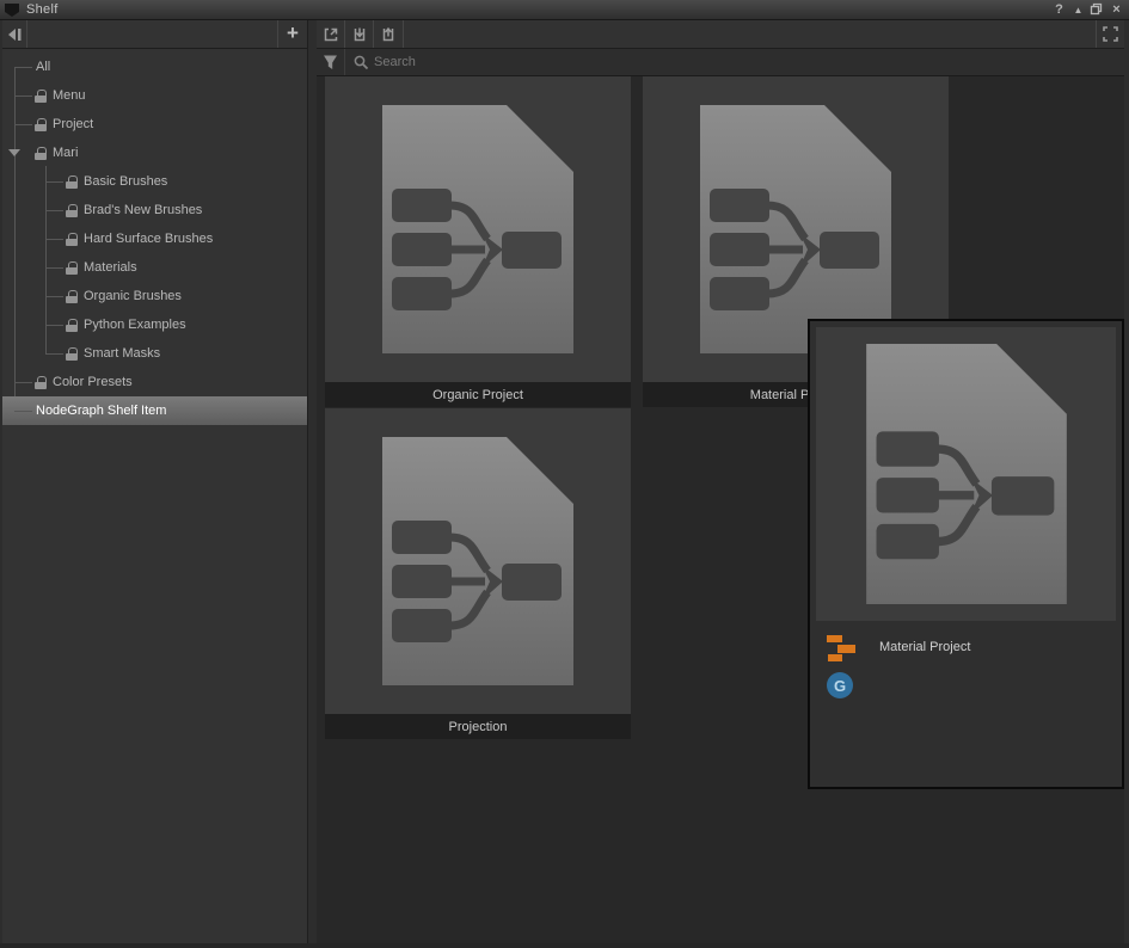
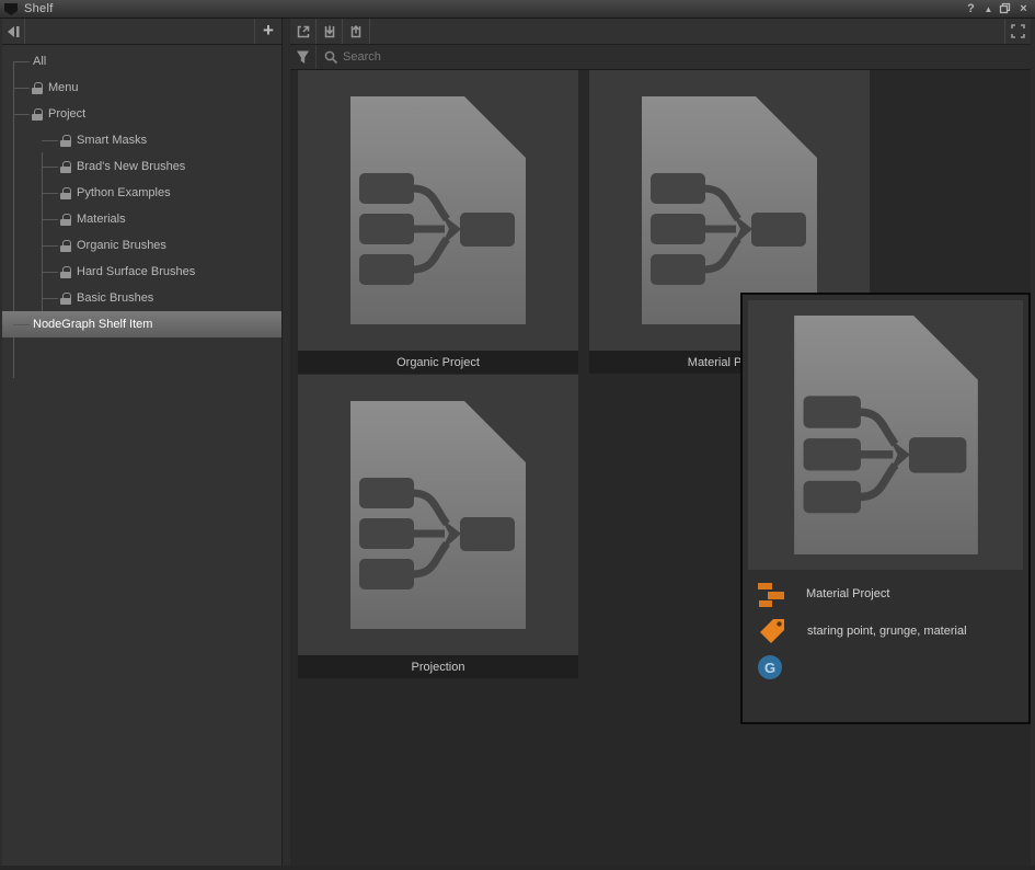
  Shelf
  ?
  ▲
  ×
  +
  All
  Menu
  Project
- Mari
- Basic Brushes
+ Smart Masks
  Brad's New Brushes
- Hard Surface Brushes
+ Python Examples
  Materials
  Organic Brushes
- Python Examples
+ Hard Surface Brushes
- Smart Masks
+ Basic Brushes
- Color Presets
  NodeGraph Shelf Item
  Search
  Organic Project
  Projection
  Material Project
+ staring point, grunge, material
  G
